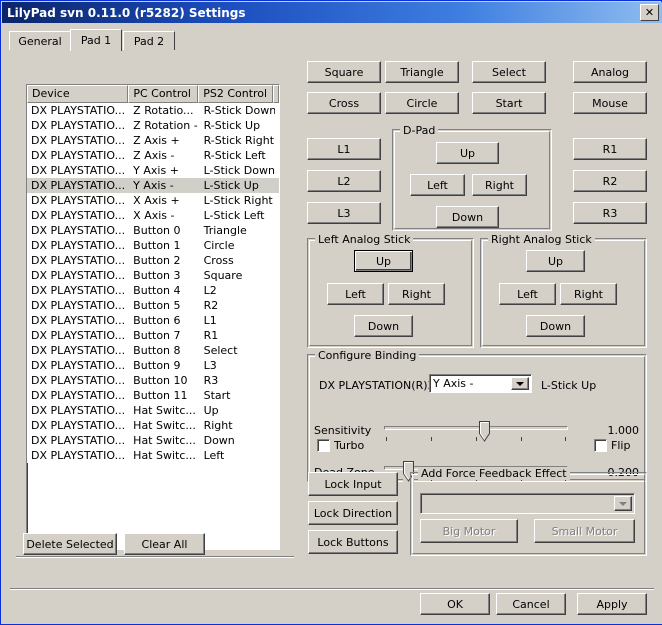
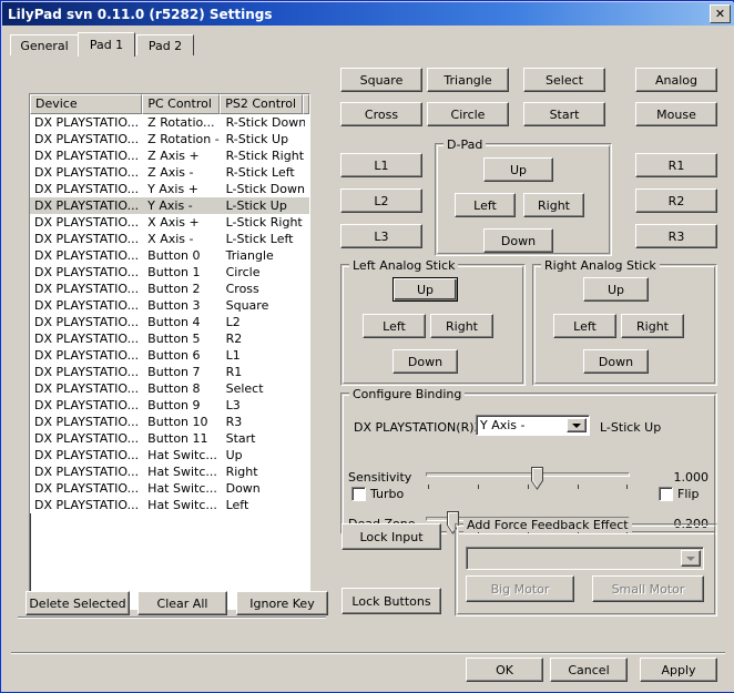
  LilyPad svn 0.11.0 (r5282) Settings
  ✕
  General
  Pad 1
  Pad 2
  Device
  PC Control
  PS2 Control
  DX PLAYSTATIO...
  Z Rotatio...
  R-Stick Down
  DX PLAYSTATIO...
  Z Rotation -
  R-Stick Up
  DX PLAYSTATIO...
  Z Axis +
  R-Stick Right
  DX PLAYSTATIO...
  Z Axis -
  R-Stick Left
  DX PLAYSTATIO...
  Y Axis +
  L-Stick Down
  DX PLAYSTATIO...
  Y Axis -
  L-Stick Up
  DX PLAYSTATIO...
  X Axis +
  L-Stick Right
  DX PLAYSTATIO...
  X Axis -
  L-Stick Left
  DX PLAYSTATIO...
  Button 0
  Triangle
  DX PLAYSTATIO...
  Button 1
  Circle
  DX PLAYSTATIO...
  Button 2
  Cross
  DX PLAYSTATIO...
  Button 3
  Square
  DX PLAYSTATIO...
  Button 4
  L2
  DX PLAYSTATIO...
  Button 5
  R2
  DX PLAYSTATIO...
  Button 6
  L1
  DX PLAYSTATIO...
  Button 7
  R1
  DX PLAYSTATIO...
  Button 8
  Select
  DX PLAYSTATIO...
  Button 9
  L3
  DX PLAYSTATIO...
  Button 10
  R3
  DX PLAYSTATIO...
  Button 11
  Start
  DX PLAYSTATIO...
  Hat Switc...
  Up
  DX PLAYSTATIO...
  Hat Switc...
  Right
  DX PLAYSTATIO...
  Hat Switc...
  Down
  DX PLAYSTATIO...
  Hat Switc...
  Left
  Delete Selected
  Clear All
+ Ignore Key
  Square
  Triangle
  Select
  Analog
  Cross
  Circle
  Start
  Mouse
  L1
  L2
  L3
  R1
  R2
  R3
  D-Pad
  Up
  Left
  Right
  Down
  Left Analog Stick
  Up
  Left
  Right
  Down
  Right Analog Stick
  Up
  Left
  Right
  Down
  Configure Binding
  DX PLAYSTATION(R)
  Y Axis -
  L-Stick Up
  Sensitivity
  1.000
  Turbo
  Flip
  0.200
  Lock Input
- Lock Direction
  Lock Buttons
  Add Force Feedback Effect
  Big Motor
  Small Motor
  OK
  Cancel
  Apply
